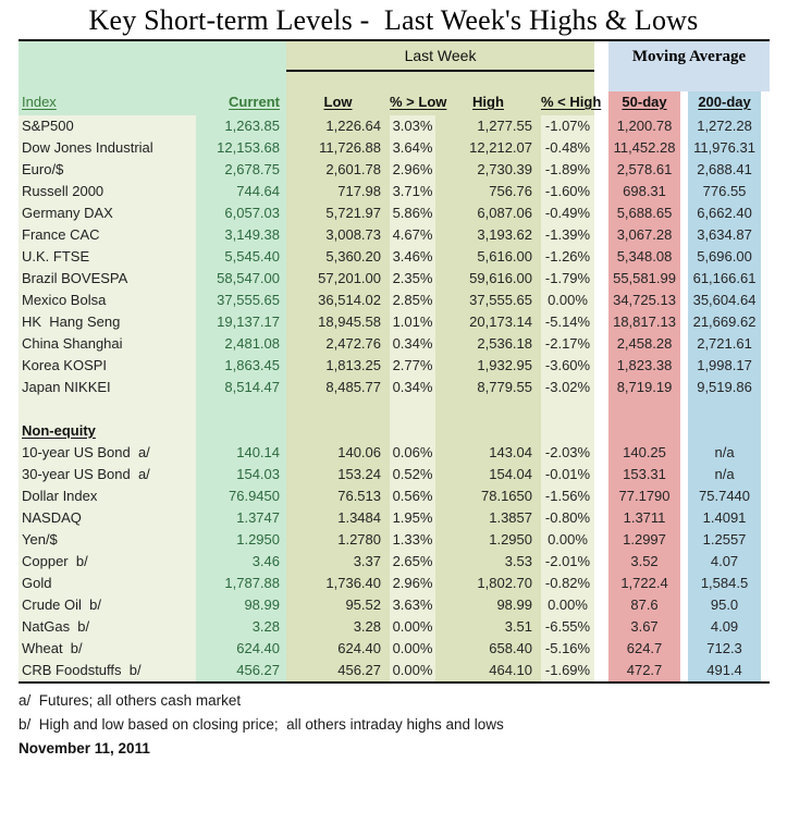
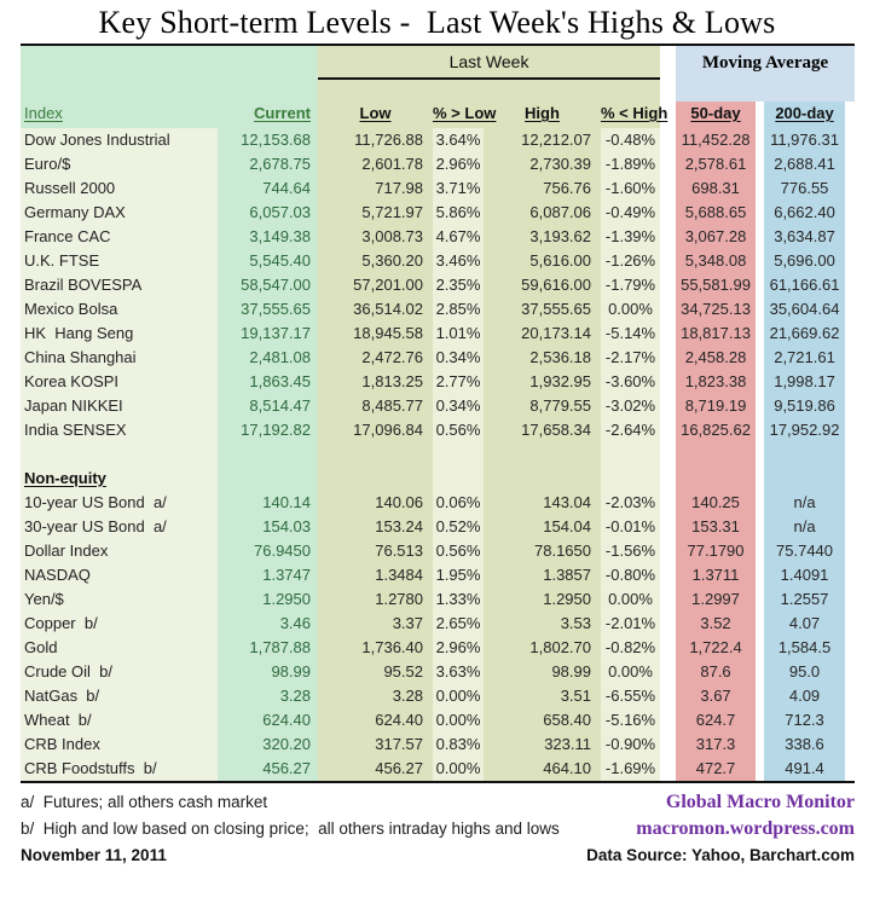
  Key Short-term Levels - Last Week's Highs & Lows
  	Last Week	Moving Average
  Index	Current	Low	% > Low	High	% < High	50-day	200-day
- S&P500	1,263.85	1,226.64	3.03%	1,277.55	-1.07%	1,200.78	1,272.28
  Dow Jones Industrial	12,153.68	11,726.88	3.64%	12,212.07	-0.48%	11,452.28	11,976.31
  Euro/$	2,678.75	2,601.78	2.96%	2,730.39	-1.89%	2,578.61	2,688.41
  Russell 2000	744.64	717.98	3.71%	756.76	-1.60%	698.31	776.55
  Germany DAX	6,057.03	5,721.97	5.86%	6,087.06	-0.49%	5,688.65	6,662.40
  France CAC	3,149.38	3,008.73	4.67%	3,193.62	-1.39%	3,067.28	3,634.87
  U.K. FTSE	5,545.40	5,360.20	3.46%	5,616.00	-1.26%	5,348.08	5,696.00
  Brazil BOVESPA	58,547.00	57,201.00	2.35%	59,616.00	-1.79%	55,581.99	61,166.61
  Mexico Bolsa	37,555.65	36,514.02	2.85%	37,555.65	0.00%	34,725.13	35,604.64
  HK Hang Seng	19,137.17	18,945.58	1.01%	20,173.14	-5.14%	18,817.13	21,669.62
  China Shanghai	2,481.08	2,472.76	0.34%	2,536.18	-2.17%	2,458.28	2,721.61
  Korea KOSPI	1,863.45	1,813.25	2.77%	1,932.95	-3.60%	1,823.38	1,998.17
  Japan NIKKEI	8,514.47	8,485.77	0.34%	8,779.55	-3.02%	8,719.19	9,519.86
+ India SENSEX	17,192.82	17,096.84	0.56%	17,658.34	-2.64%	16,825.62	17,952.92
  Non-equity
  10-year US Bond a/	140.14	140.06	0.06%	143.04	-2.03%	140.25	n/a
  30-year US Bond a/	154.03	153.24	0.52%	154.04	-0.01%	153.31	n/a
  Dollar Index	76.9450	76.513	0.56%	78.1650	-1.56%	77.1790	75.7440
  NASDAQ	1.3747	1.3484	1.95%	1.3857	-0.80%	1.3711	1.4091
  Yen/$	1.2950	1.2780	1.33%	1.2950	0.00%	1.2997	1.2557
  Copper b/	3.46	3.37	2.65%	3.53	-2.01%	3.52	4.07
  Gold	1,787.88	1,736.40	2.96%	1,802.70	-0.82%	1,722.4	1,584.5
  Crude Oil b/	98.99	95.52	3.63%	98.99	0.00%	87.6	95.0
  NatGas b/	3.28	3.28	0.00%	3.51	-6.55%	3.67	4.09
  Wheat b/	624.40	624.40	0.00%	658.40	-5.16%	624.7	712.3
+ CRB Index	320.20	317.57	0.83%	323.11	-0.90%	317.3	338.6
  CRB Foodstuffs b/	456.27	456.27	0.00%	464.10	-1.69%	472.7	491.4
  a/ Futures; all others cash market
  b/ High and low based on closing price; all others intraday highs and lows
  November 11, 2011
+ Global Macro Monitor
+ macromon.wordpress.com
+ Data Source: Yahoo, Barchart.com
